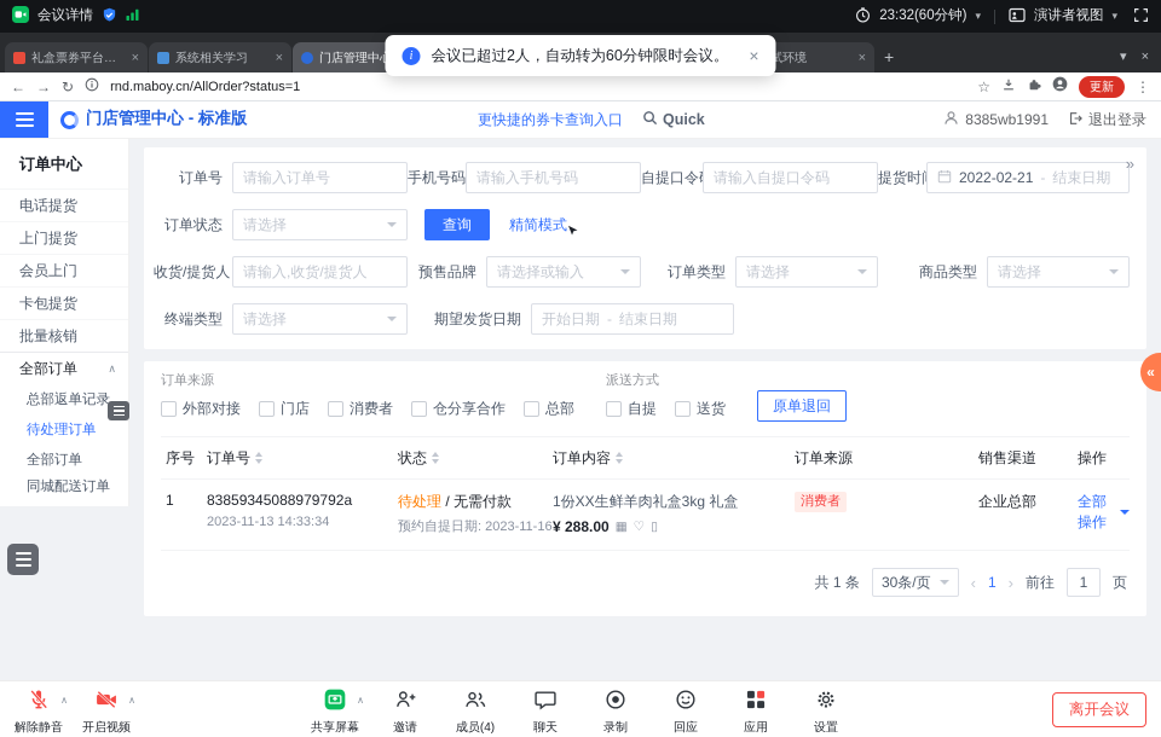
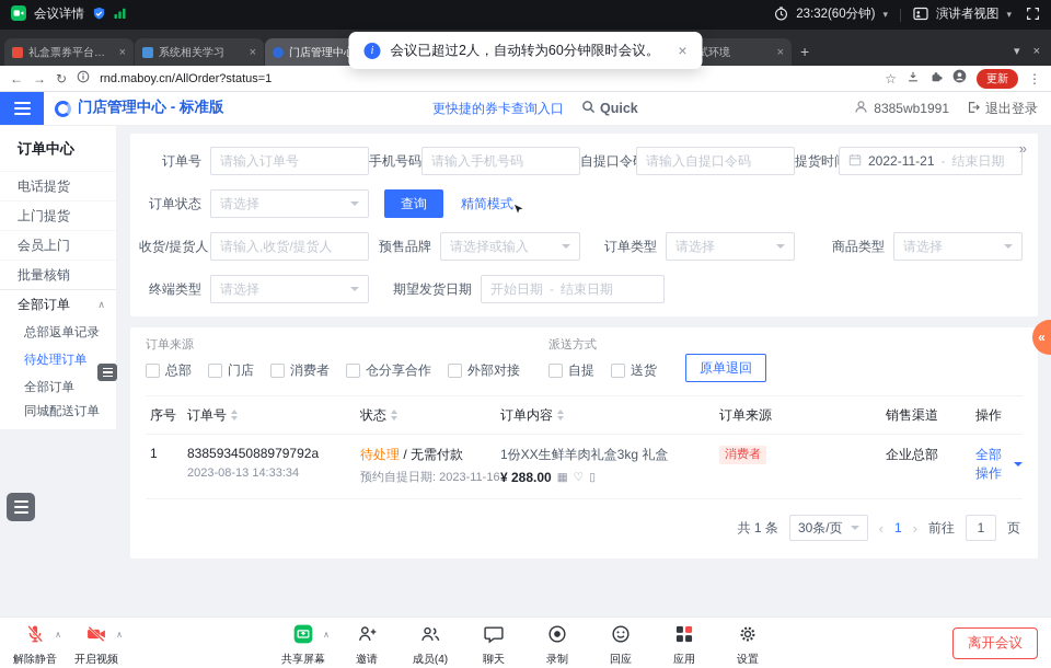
  会议详情
  23:32(60分钟)
  ▾
  演讲者视图
  ▾
  礼盒票券平台管理
  ×
  系统相关学习
  ×
  门店管理中
  试环境
  ×
  +
  ▾
  ×
  ←
  →
  ↻
  rnd.maboy.cn/AllOrder?status=1
  ☆
  更新
  ⋮
  i
  会议已超过2人，自动转为60分钟限时会议。
  ×
  门店管理中心 - 标准版
  更快捷的券卡查询入口
  Quick
  8385wb1991
  退出登录
  订单中心
  电话提货
  上门提货
  会员上门
- 卡包提货
  批量核销
  全部订单
  ∧
  总部返单记录
  待处理订单
  全部订单
  同城配送订单
  »
  订单号
  请输入订单号
  手机号码
  请输入手机号码
  自提口令
  请输入自提口令码
  提货时
- 2022-02-21
+ 2022-11-21
  -
  结束日期
  订单状态
  请选择
  查询
  精简模式
  收货/提货人
  请输入,收货/提货人
  预售品牌
  请选择或输入
  订单类型
  请选择
  商品类型
  请选择
  终端类型
  请选择
  期望发货日期
  开始日期
  -
  结束日期
  订单来源
- 外部对接
+ 总部
  门店
  消费者
  仓分享合作
- 总部
+ 外部对接
  派送方式
  自提
  送货
  原单退回
  序号
  订单号
  状态
  订单内容
  订单来源
  销售渠道
  操作
  1
  83859345088979792a
- 2023-11-13 14:33:34
+ 2023-08-13 14:33:34
  待处理 / 无需付款
  预约自提日期: 2023-11-16
  1份XX生鲜羊肉礼盒3kg 礼盒
  ¥ 288.00
  ▦
  ♡
  ▯
  消费者
  企业总部
  全部操作
  共 1 条
  30条/页
  ‹
  1
  ›
  前往
  1
  页
  «
  解除静音
  ∧
  开启视频
  ∧
  共享屏幕
  ∧
  邀请
  成员(4)
  聊天
  录制
  回应
  应用
  设置
  离开会议
